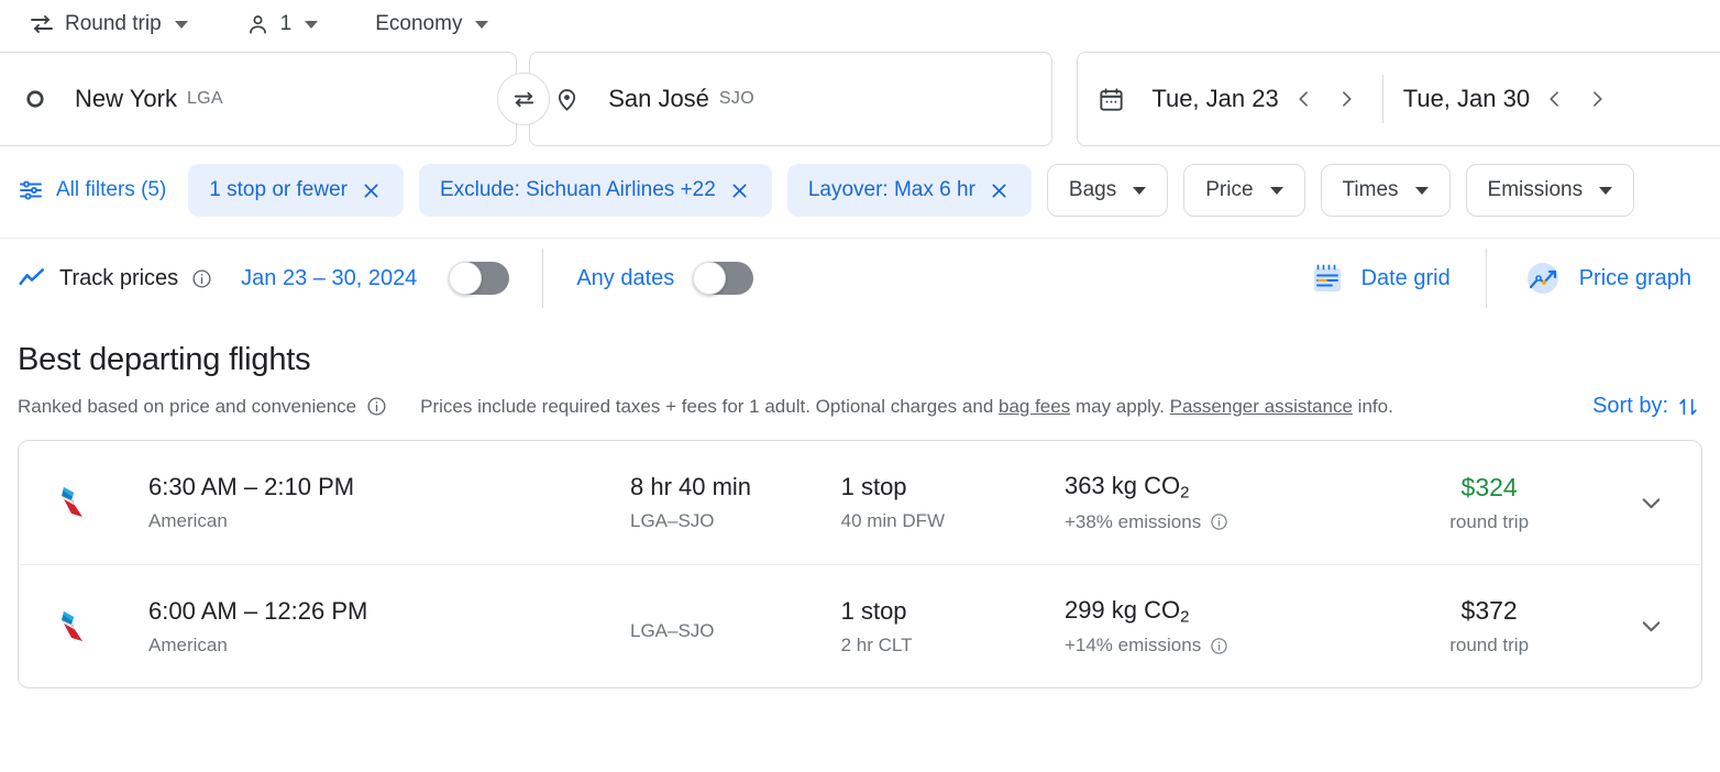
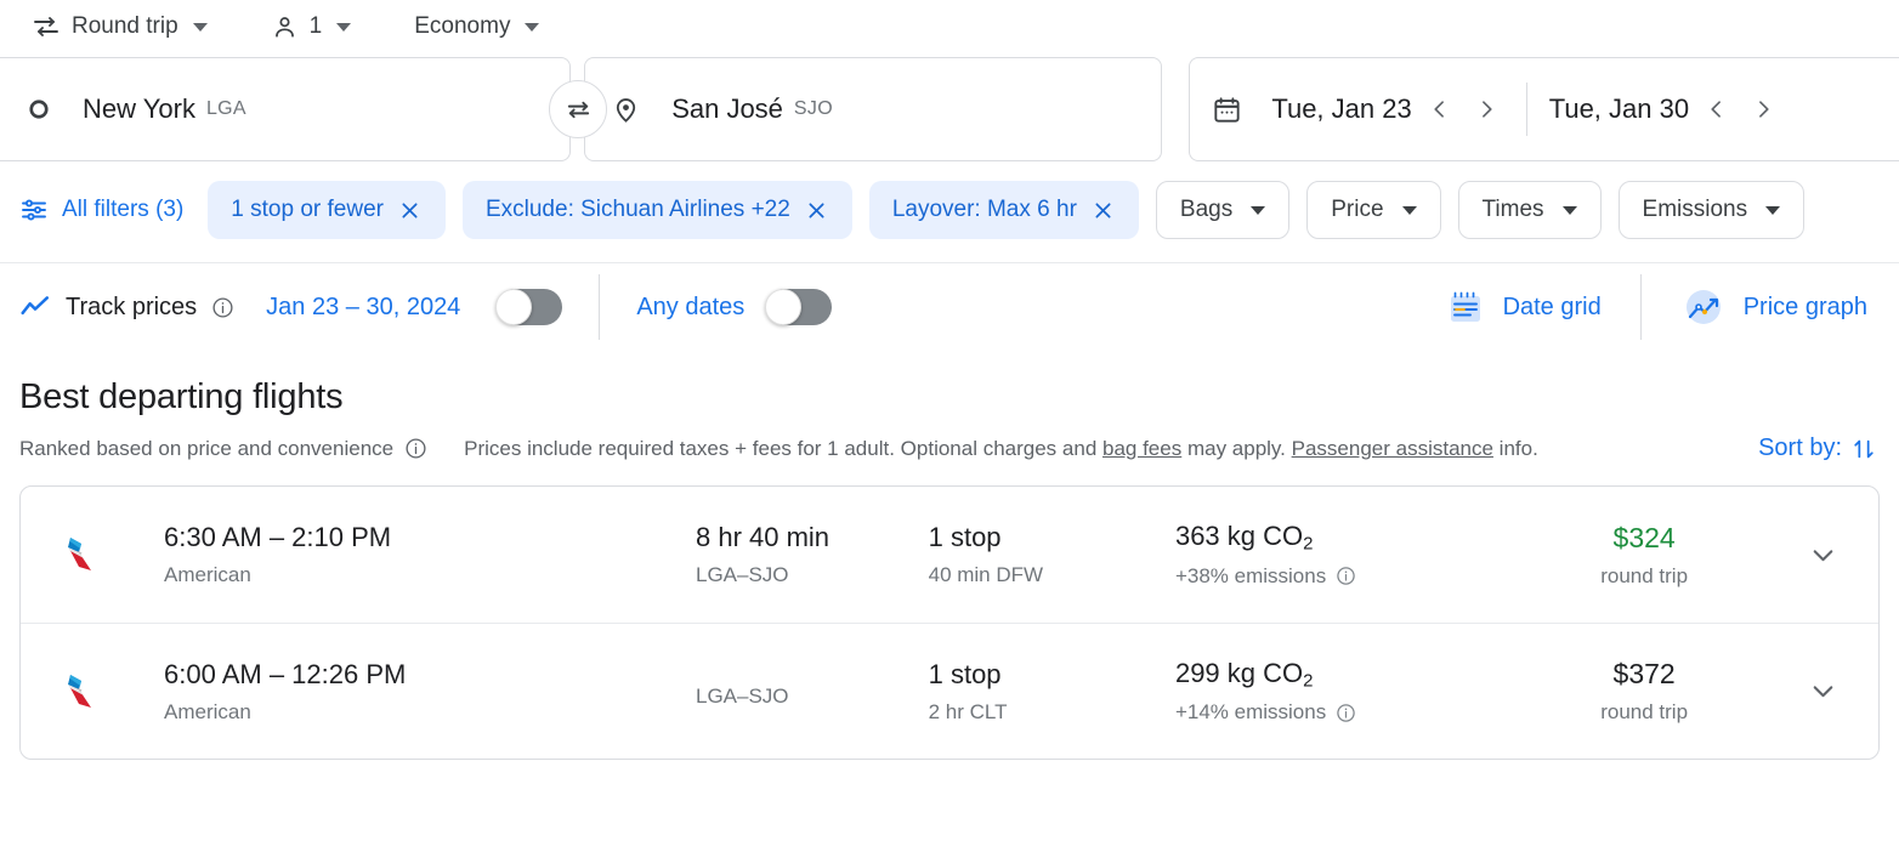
  Round trip
  1
  Economy
  New York
  LGA
  San José
  SJO
  Tue, Jan 23
  Tue, Jan 30
- All filters (5)
+ All filters (3)
  1 stop or fewer
  Exclude: Sichuan Airlines +22
  Layover: Max 6 hr
  Bags
  Price
  Times
  Emissions
  Track prices
  Jan 23 – 30, 2024
  Any dates
  Date grid
  Price graph
  Best departing flights
  Ranked based on price and convenience
  Prices include required taxes + fees for 1 adult. Optional charges and bag fees may apply. Passenger assistance info.
  Sort by:
  6:30 AM – 2:10 PM
  American
  8 hr 40 min
  LGA–SJO
  1 stop
  40 min DFW
  363 kg CO2
  +38% emissions
  $324
  round trip
  6:00 AM – 12:26 PM
  American
  LGA–SJO
  1 stop
  2 hr CLT
  299 kg CO2
  +14% emissions
  $372
  round trip
